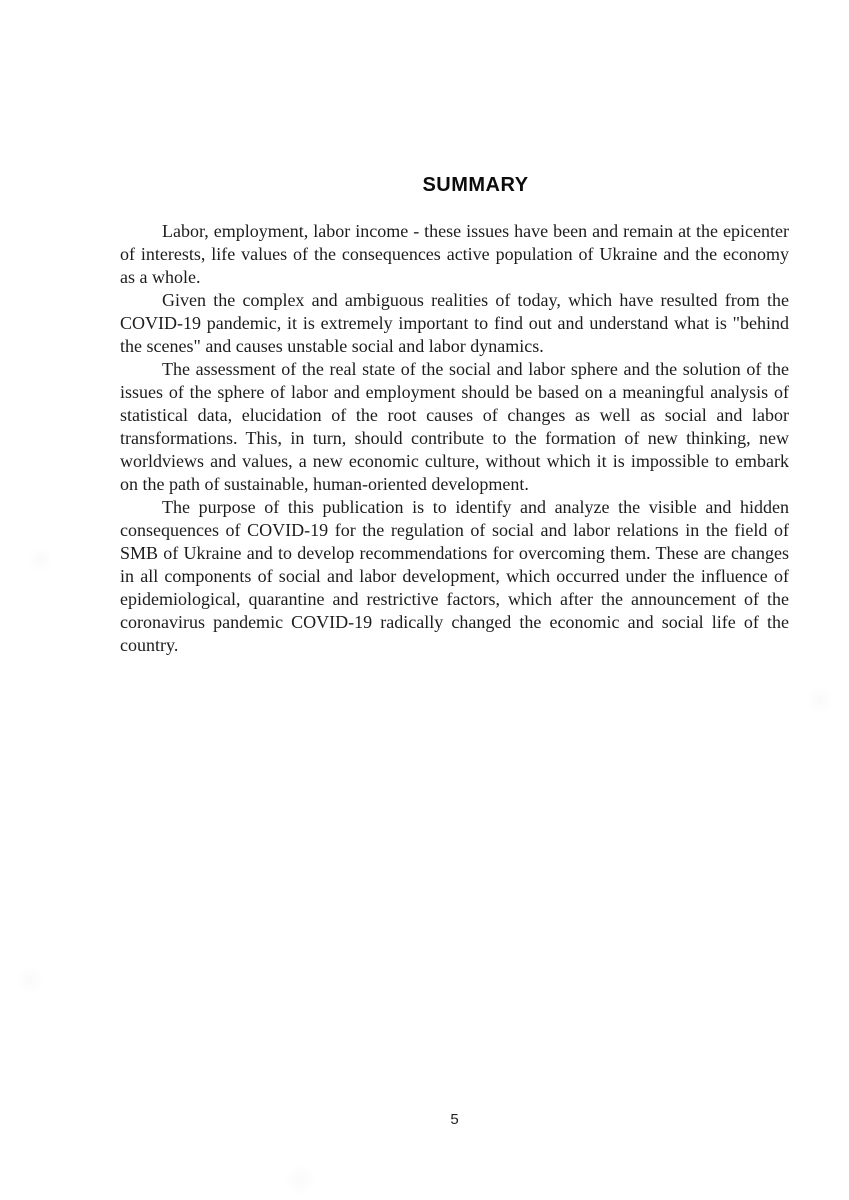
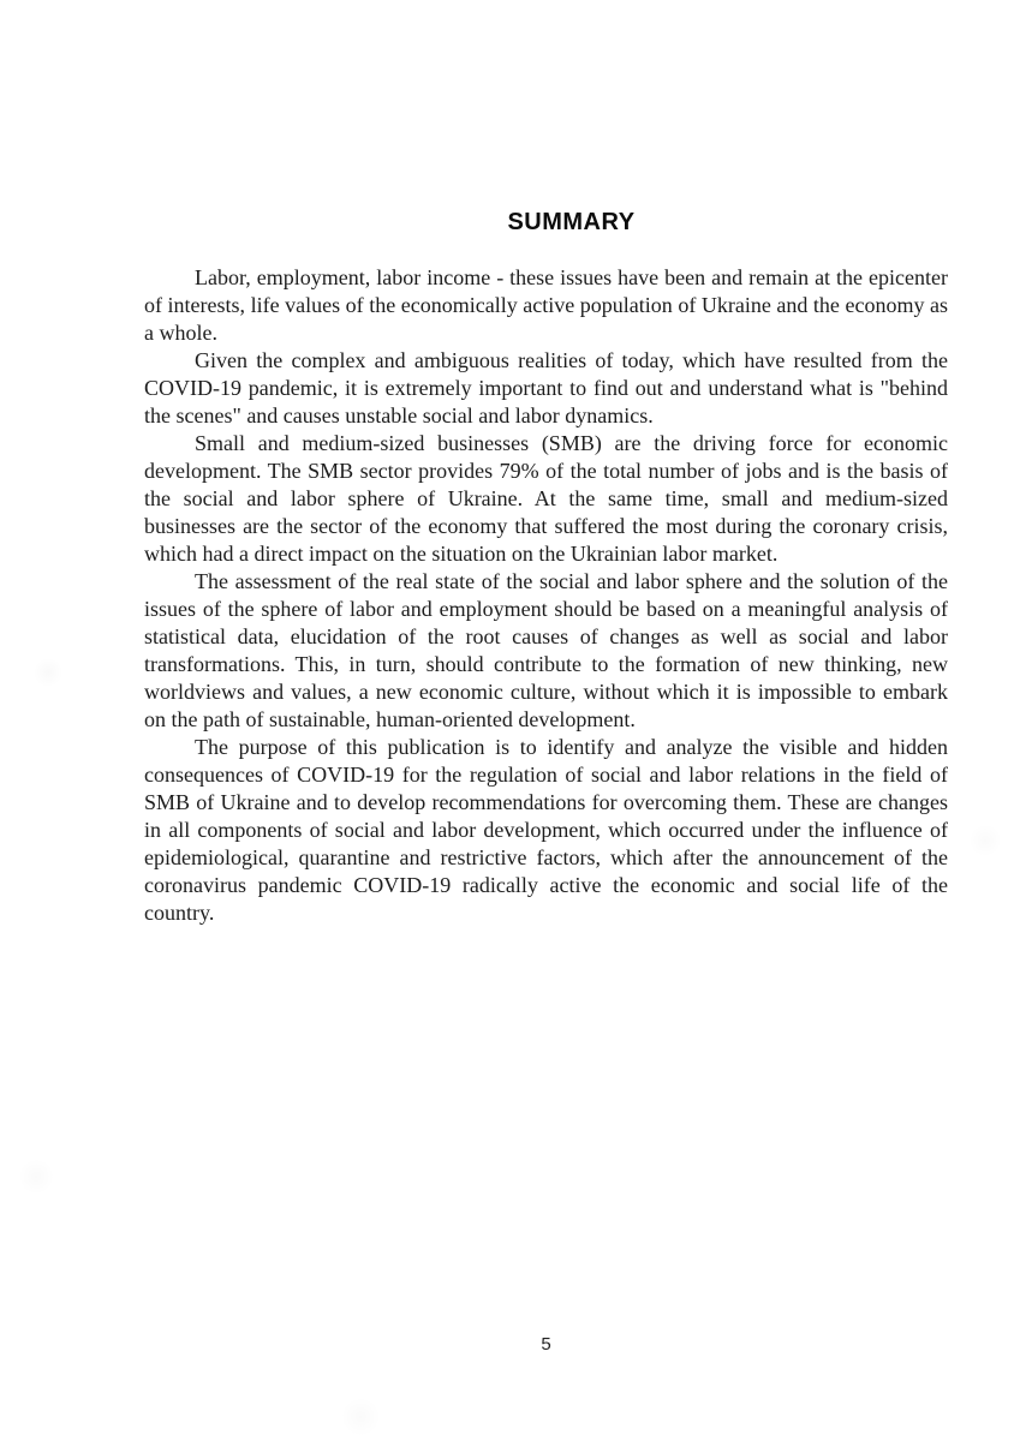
  SUMMARY
- Labor, employment, labor income - these issues have been and remain at the epicenter of interests, life values of the consequences active population of Ukraine and the economy as a whole.
+ Labor, employment, labor income - these issues have been and remain at the epicenter of interests, life values of the economically active population of Ukraine and the economy as a whole.
  Given the complex and ambiguous realities of today, which have resulted from the COVID-19 pandemic, it is extremely important to find out and understand what is "behind the scenes" and causes unstable social and labor dynamics.
+ Small and medium-sized businesses (SMB) are the driving force for economic development. The SMB sector provides 79% of the total number of jobs and is the basis of the social and labor sphere of Ukraine. At the same time, small and medium-sized businesses are the sector of the economy that suffered the most during the coronary crisis, which had a direct impact on the situation on the Ukrainian labor market.
  The assessment of the real state of the social and labor sphere and the solution of the issues of the sphere of labor and employment should be based on a meaningful analysis of statistical data, elucidation of the root causes of changes as well as social and labor transformations. This, in turn, should contribute to the formation of new thinking, new worldviews and values, a new economic culture, without which it is impossible to embark on the path of sustainable, human-oriented development.
- The purpose of this publication is to identify and analyze the visible and hidden consequences of COVID-19 for the regulation of social and labor relations in the field of SMB of Ukraine and to develop recommendations for overcoming them. These are changes in all components of social and labor development, which occurred under the influence of epidemiological, quarantine and restrictive factors, which after the announcement of the coronavirus pandemic COVID-19 radically changed the economic and social life of the country.
+ The purpose of this publication is to identify and analyze the visible and hidden consequences of COVID-19 for the regulation of social and labor relations in the field of SMB of Ukraine and to develop recommendations for overcoming them. These are changes in all components of social and labor development, which occurred under the influence of epidemiological, quarantine and restrictive factors, which after the announcement of the coronavirus pandemic COVID-19 radically active the economic and social life of the country.
  5
